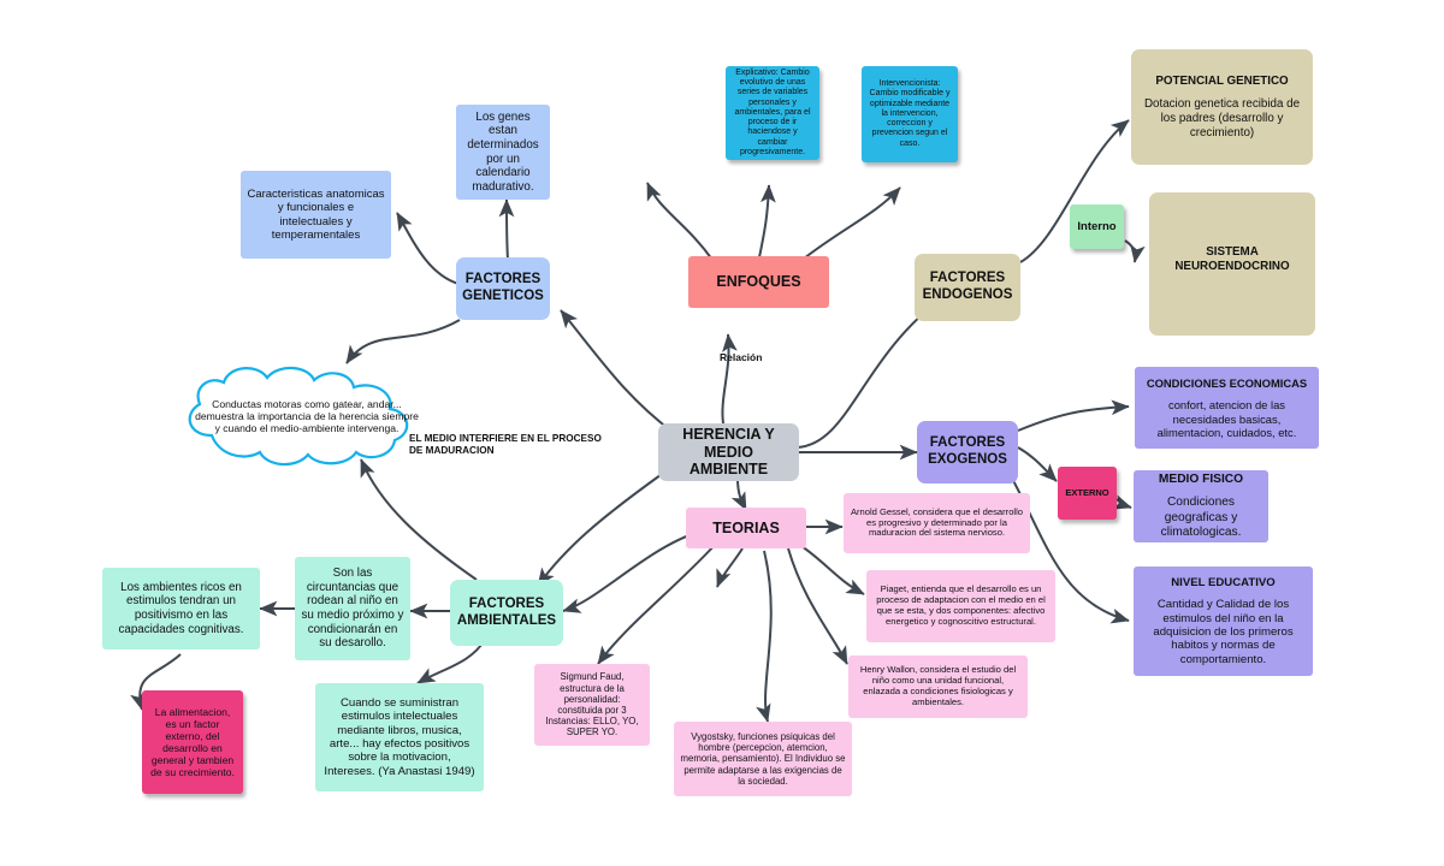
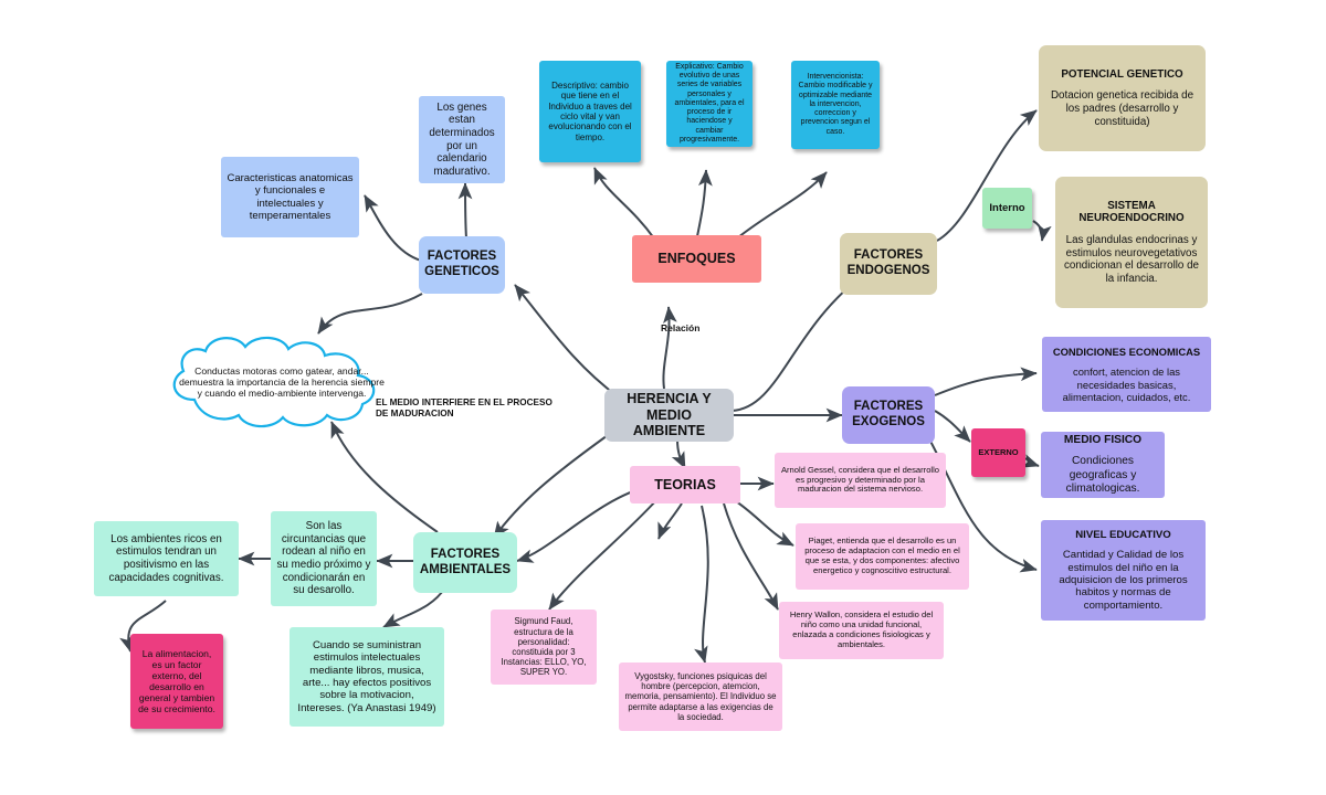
+ Descriptivo: cambio que tiene en el Individuo a traves del ciclo vital y van evolucionando con el tiempo.
  ENFOQUES
  Relación
  Caracteristicas anatomicas y funcionales e intelectuales y temperamentales
  Los genes estan determinados por un calendario madurativo.
  FACTORES GENETICOS
  Conductas motoras como gatear, andar... demuestra la importancia de la herencia siempre y cuando el medio-ambiente intervenga.
  EL MEDIO INTERFIERE EN EL PROCESO DE MADURACION
  HERENCIA Y MEDIO AMBIENTE
  FACTORES ENDOGENOS
  FACTORES EXOGENOS
  Interno
  EXTERNO
  POTENCIAL GENETICO
- Dotacion genetica recibida de los padres (desarrollo y crecimiento)
+ Dotacion genetica recibida de los padres (desarrollo y constituida)
  SISTEMA NEUROENDOCRINO
+ Las glandulas endocrinas y estimulos neurovegetativos condicionan el desarrollo de la infancia.
  CONDICIONES ECONOMICAS
  confort, atencion de las necesidades basicas, alimentacion, cuidados, etc.
  MEDIO FISICO
  Condiciones geograficas y climatologicas.
  NIVEL EDUCATIVO
  Cantidad y Calidad de los estimulos del niño en la adquisicion de los primeros habitos y normas de comportamiento.
  TEORIAS
  Arnold Gessel, considera que el desarrollo es progresivo y determinado por la maduracion del sistema nervioso.
  Piaget, entienda que el desarrollo es un proceso de adaptacion con el medio en el que se esta, y dos componentes: afectivo energetico y cognoscitivo estructural.
  Henry Wallon, considera el estudio del niño como una unidad funcional, enlazada a condiciones fisiologicas y ambientales.
  Sigmund Faud, estructura de la personalidad: constituida por 3 Instancias: ELLO, YO, SUPER YO.
  Vygostsky, funciones psiquicas del hombre (percepcion, atemcion, memoria, pensamiento). El Individuo se permite adaptarse a las exigencias de la sociedad.
  FACTORES AMBIENTALES
  Son las circuntancias que rodean al niño en su medio próximo y condicionarán en su desarollo.
  Los ambientes ricos en estimulos tendran un positivismo en las capacidades cognitivas.
  La alimentacion, es un factor externo, del desarrollo en general y tambien de su crecimiento.
  Cuando se suministran estimulos intelectuales mediante libros, musica, arte... hay efectos positivos sobre la motivacion, Intereses. (Ya Anastasi 1949)
